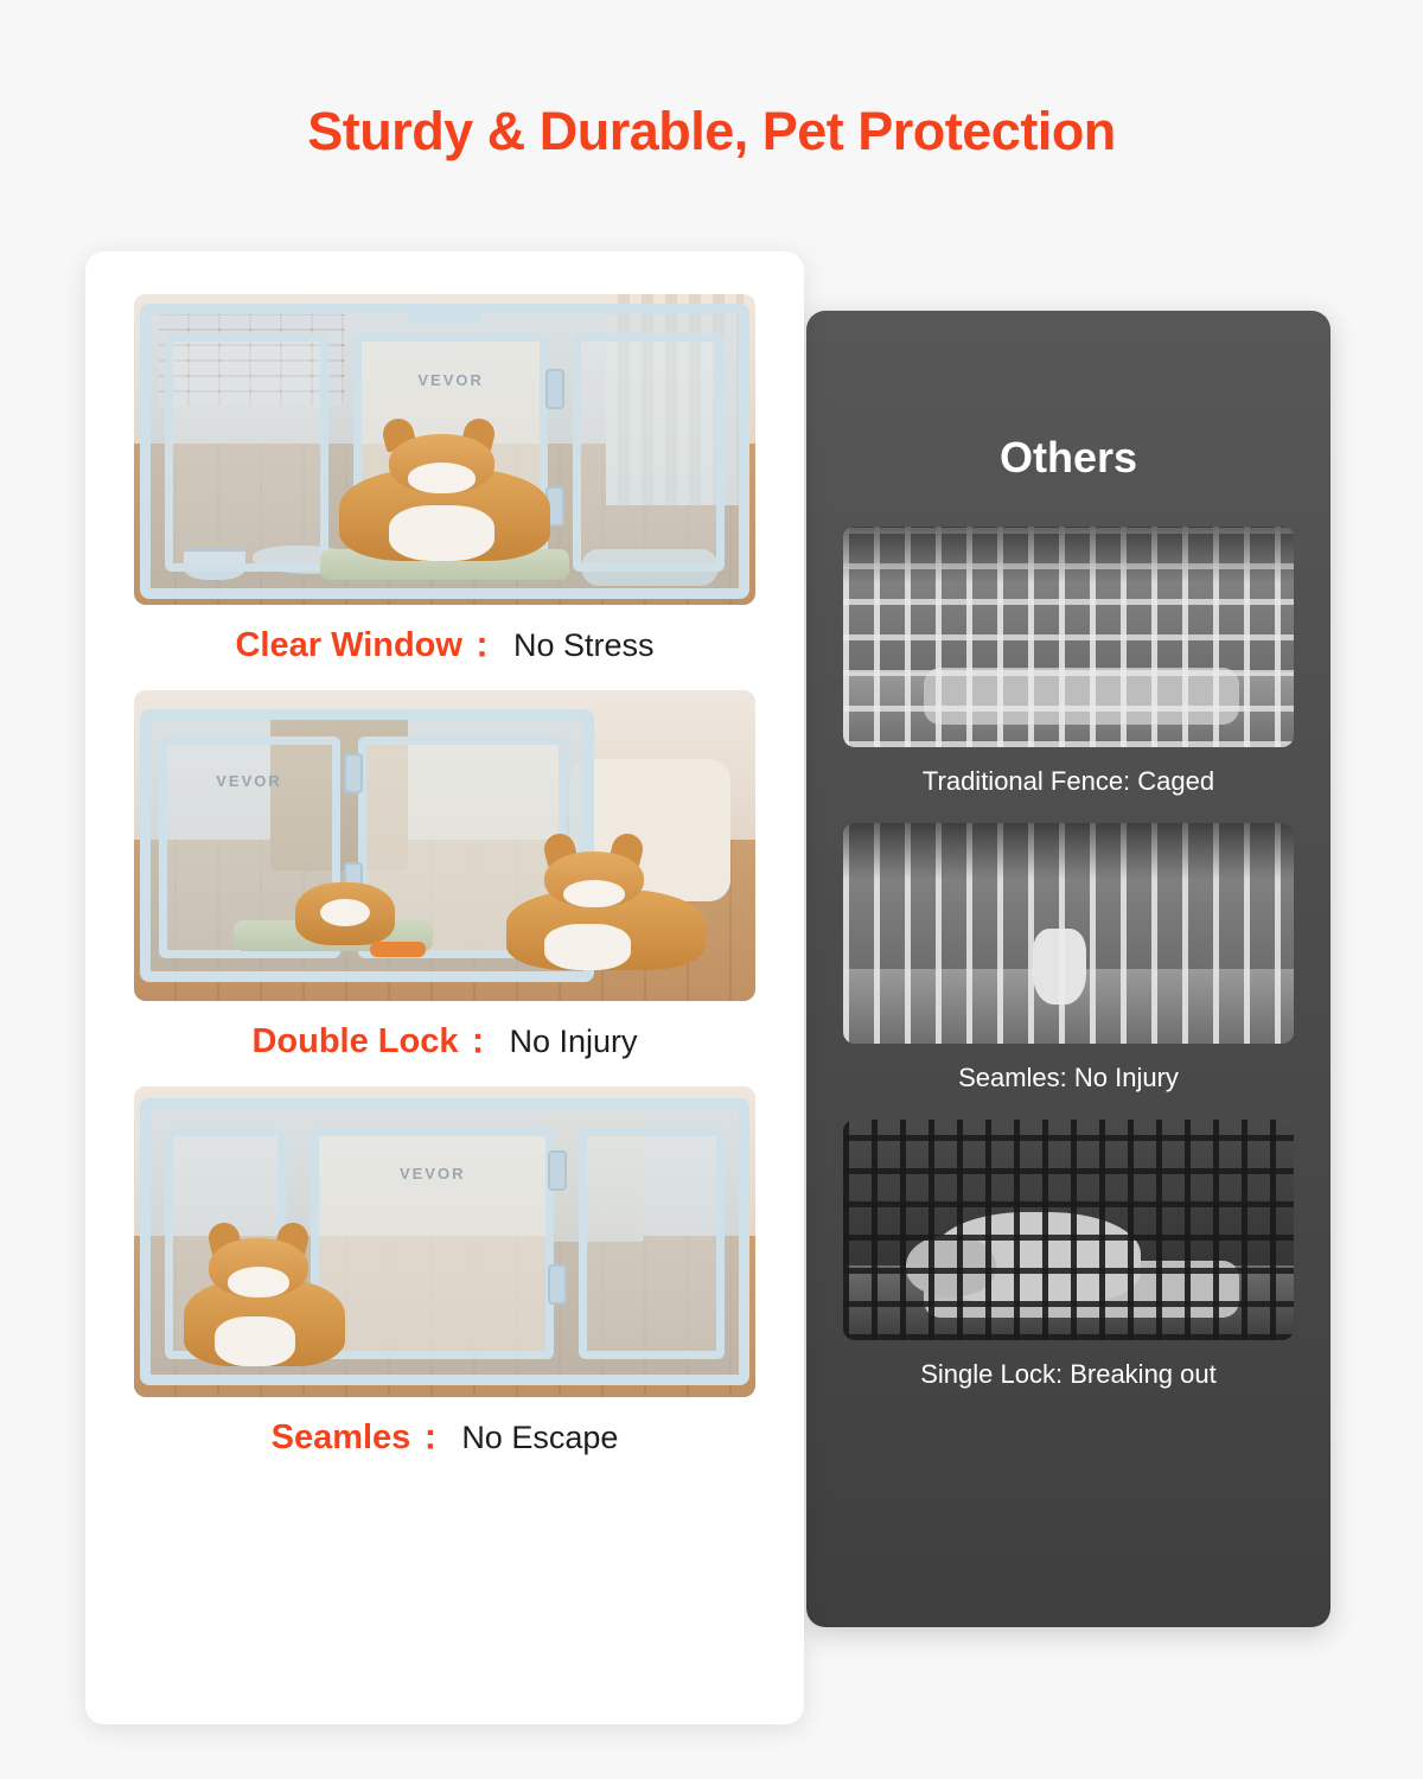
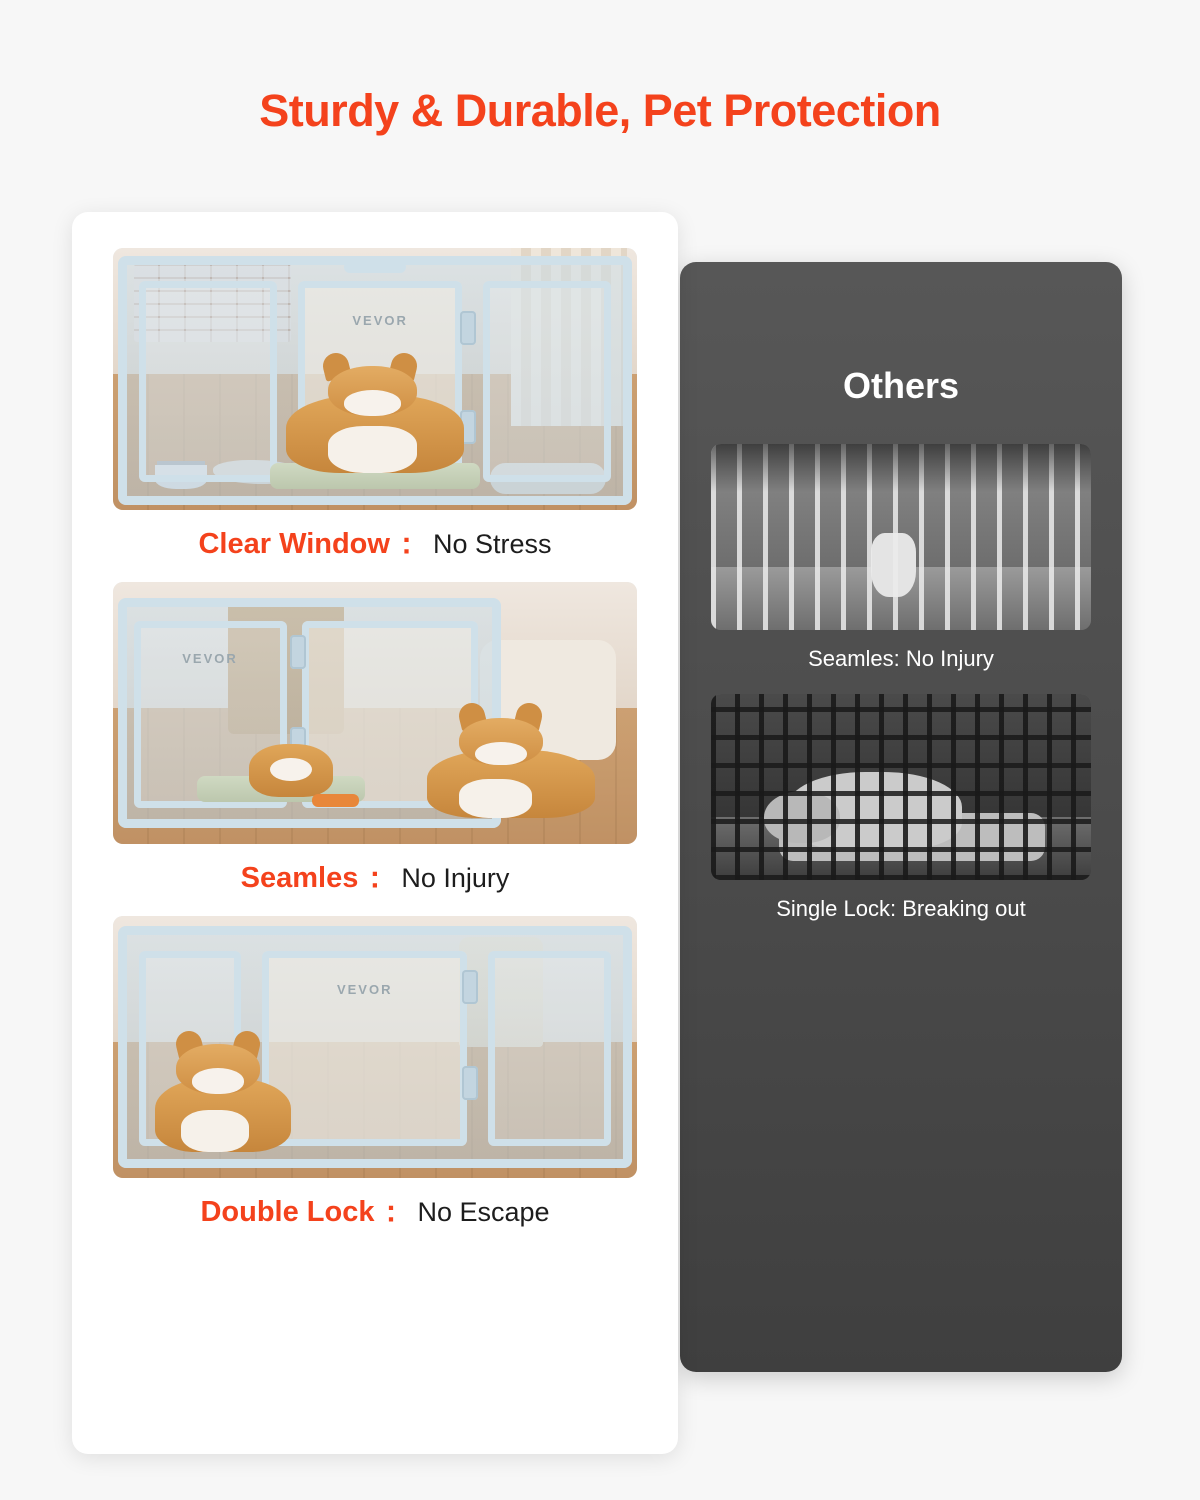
  Sturdy & Durable, Pet Protection
  Others
- Traditional Fence: Caged
  Seamles: No Injury
  Single Lock: Breaking out
  VEVOR
  Clear Window： No Stress
  VEVOR
- Double Lock： No Injury
+ Seamles： No Injury
  VEVOR
- Seamles： No Escape
+ Double Lock： No Escape
